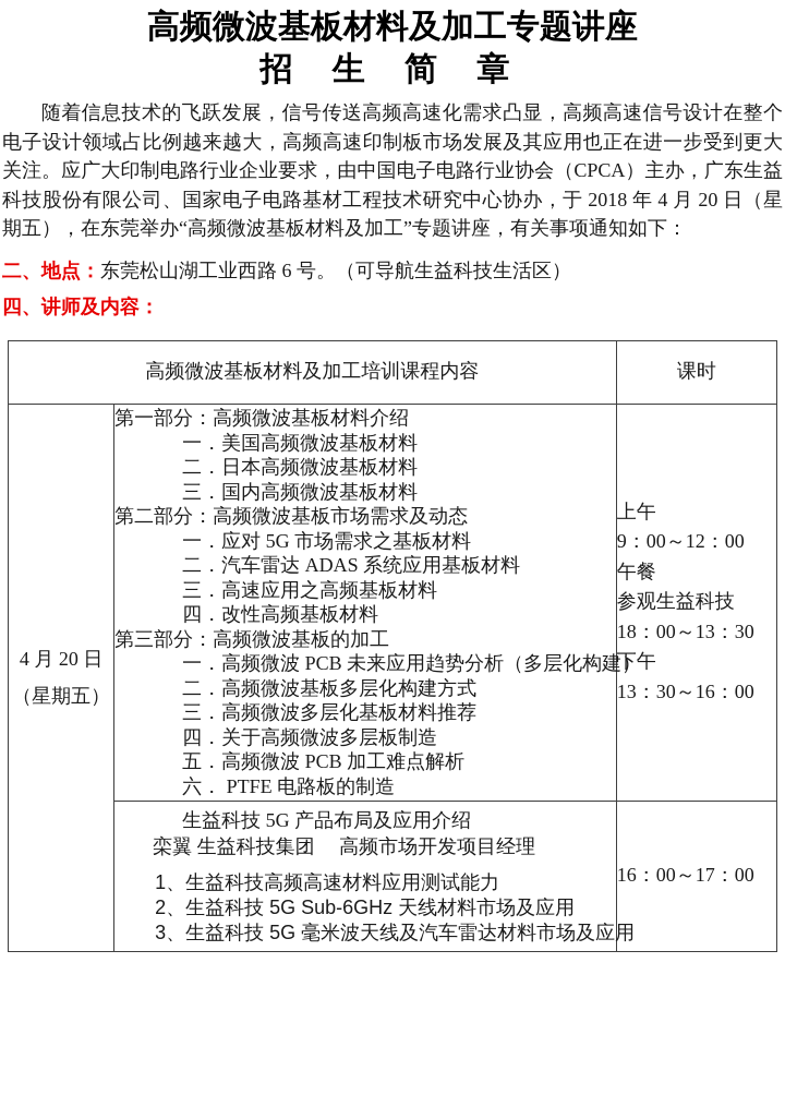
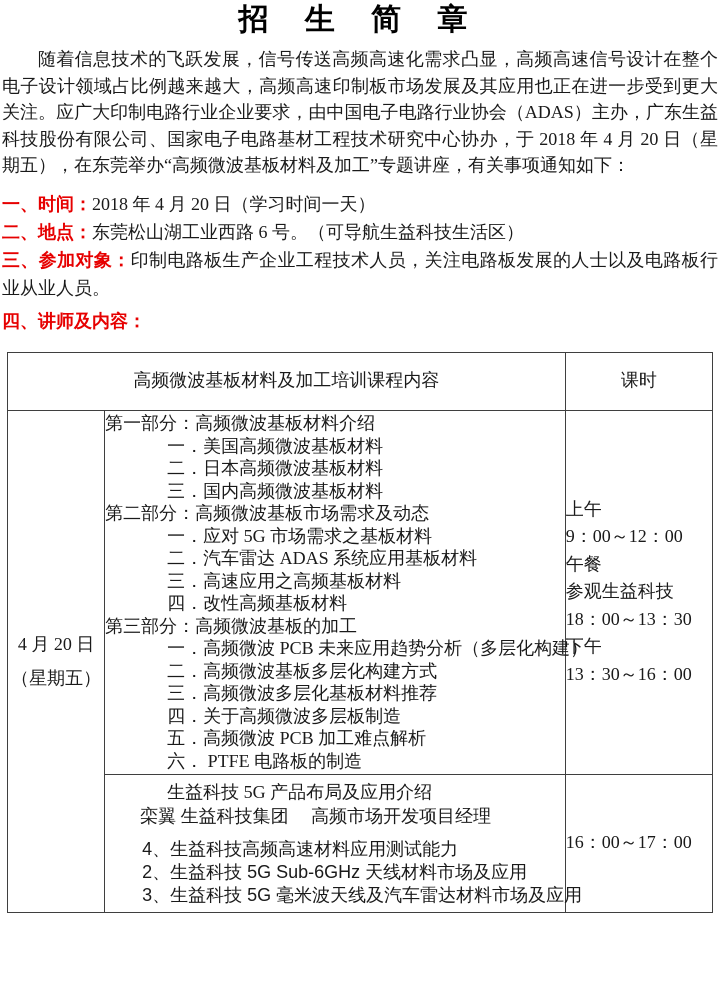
- 高频微波基板材料及加工专题讲座
  招 生 简 章
- 随着信息技术的飞跃发展，信号传送高频高速化需求凸显，高频高速信号设计在整个电子设计领域占比例越来越大，高频高速印制板市场发展及其应用也正在进一步受到更大关注。应广大印制电路行业企业要求，由中国电子电路行业协会（CPCA）主办，广东生益科技股份有限公司、国家电子电路基材工程技术研究中心协办，于 2018 年 4 月 20 日（星期五），在东莞举办“高频微波基板材料及加工”专题讲座，有关事项通知如下：
+ 随着信息技术的飞跃发展，信号传送高频高速化需求凸显，高频高速信号设计在整个电子设计领域占比例越来越大，高频高速印制板市场发展及其应用也正在进一步受到更大关注。应广大印制电路行业企业要求，由中国电子电路行业协会（ADAS）主办，广东生益科技股份有限公司、国家电子电路基材工程技术研究中心协办，于 2018 年 4 月 20 日（星期五），在东莞举办“高频微波基板材料及加工”专题讲座，有关事项通知如下：
+ 一、时间：2018 年 4 月 20 日（学习时间一天）
  二、地点：东莞松山湖工业西路 6 号。（可导航生益科技生活区）
+ 三、参加对象：印制电路板生产企业工程技术人员，关注电路板发展的人士以及电路板行业从业人员。
  四、讲师及内容：
  高频微波基板材料及加工培训课程内容	课时
  4 月 20 日 （星期五）	第一部分：高频微波基板材料介绍 一．美国高频微波基板材料 二．日本高频微波基板材料 三．国内高频微波基板材料 第二部分：高频微波基板市场需求及动态 一．应对 5G 市场需求之基板材料 二．汽车雷达 ADAS 系统应用基板材料 三．高速应用之高频基板材料 四．改性高频基板材料 第三部分：高频微波基板的加工 一．高频微波 PCB 未来应用趋势分析（多层化构建） 二．高频微波基板多层化构建方式 三．高频微波多层化基板材料推荐 四．关于高频微波多层板制造 五．高频微波 PCB 加工难点解析 六． PTFE 电路板的制造	上午 9：00～12：00 午餐 参观生益科技 18：00～13：30 下午 13：30～16：00
- 生益科技 5G 产品布局及应用介绍 栾翼 生益科技集团 高频市场开发项目经理 1、生益科技高频高速材料应用测试能力 2、生益科技 5G Sub-6GHz 天线材料市场及应用 3、生益科技 5G 毫米波天线及汽车雷达材料市场及应用	16：00～17：00
+ 生益科技 5G 产品布局及应用介绍 栾翼 生益科技集团 高频市场开发项目经理 4、生益科技高频高速材料应用测试能力 2、生益科技 5G Sub-6GHz 天线材料市场及应用 3、生益科技 5G 毫米波天线及汽车雷达材料市场及应用	16：00～17：00
